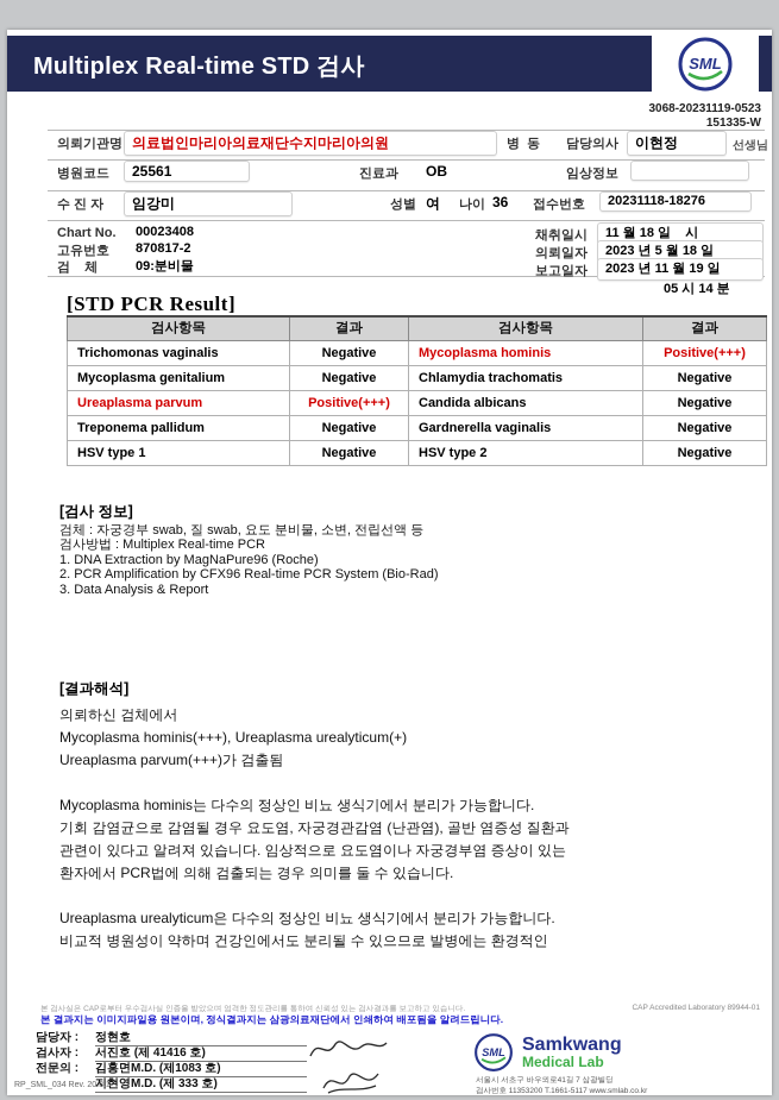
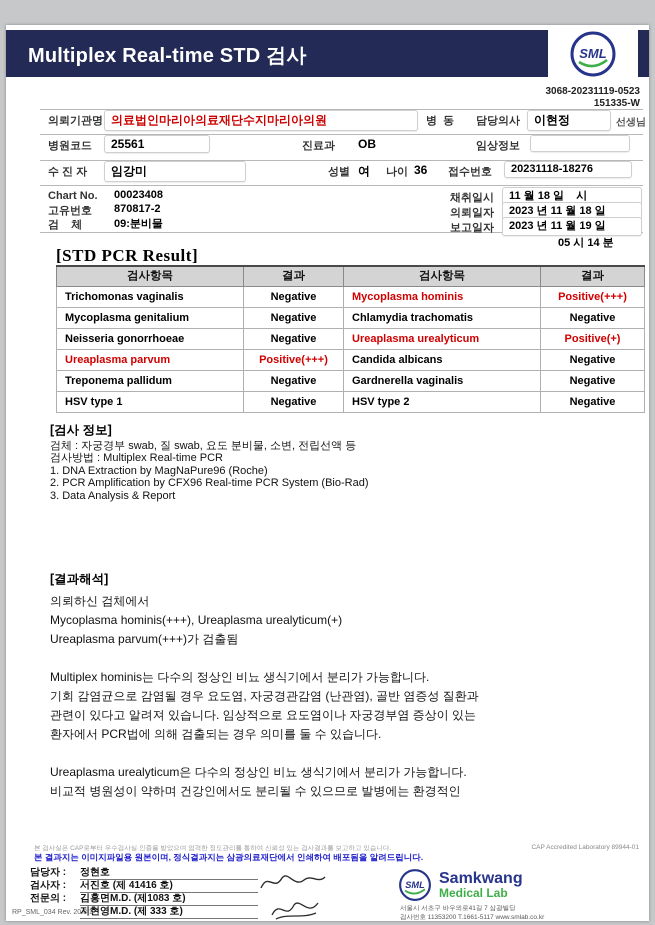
  Multiplex Real-time STD 검사
  SML
  3068-20231119-0523
  151335-W
  의뢰기관명
  의료법인마리아의료재단수지마리아의원
  병 동
  담당의사
  이현정
  선생님
  병원코드
  25561
  진료과
  OB
  임상정보
  수 진 자
  임강미
  성별
  여
  나이
  36
  접수번호
  20231118-18276
  Chart No.
  00023408
  고유번호
  870817-2
  검 체
  09:분비물
  채취일시
  11 월 18 일 시
  의뢰일자
- 2023 년 5 월 18 일
+ 2023 년 11 월 18 일
  보고일자
  2023 년 11 월 19 일
  05 시 14 분
  [STD PCR Result]
  검사항목	결과	검사항목	결과
  Trichomonas vaginalis	Negative	Mycoplasma hominis	Positive(+++)
  Mycoplasma genitalium	Negative	Chlamydia trachomatis	Negative
+ Neisseria gonorrhoeae	Negative	Ureaplasma urealyticum	Positive(+)
  Ureaplasma parvum	Positive(+++)	Candida albicans	Negative
  Treponema pallidum	Negative	Gardnerella vaginalis	Negative
  HSV type 1	Negative	HSV type 2	Negative
  [검사 정보]
  검체 : 자궁경부 swab, 질 swab, 요도 분비물, 소변, 전립선액 등
  검사방법 : Multiplex Real-time PCR
  1. DNA Extraction by MagNaPure96 (Roche)
  2. PCR Amplification by CFX96 Real-time PCR System (Bio-Rad)
  3. Data Analysis & Report
  [결과해석]
  의뢰하신 검체에서
  Mycoplasma hominis(+++), Ureaplasma urealyticum(+)
  Ureaplasma parvum(+++)가 검출됨
- Mycoplasma hominis는 다수의 정상인 비뇨 생식기에서 분리가 가능합니다.
+ Multiplex hominis는 다수의 정상인 비뇨 생식기에서 분리가 가능합니다.
  기회 감염균으로 감염될 경우 요도염, 자궁경관감염 (난관염), 골반 염증성 질환과
  관련이 있다고 알려져 있습니다. 임상적으로 요도염이나 자궁경부염 증상이 있는
  환자에서 PCR법에 의해 검출되는 경우 의미를 둘 수 있습니다.
  Ureaplasma urealyticum은 다수의 정상인 비뇨 생식기에서 분리가 가능합니다.
  비교적 병원성이 약하며 건강인에서도 분리될 수 있으므로 발병에는 환경적인
  본 결과지는 이미지파일용 원본이며, 정식결과지는 삼광의료재단에서 인쇄하여 배포됨을 알려드립니다.
  담당자 : 정현호
  검사자 : 서진호 (제 41416 호)
  전문의 : 김홍면M.D. (제1083 호)
  지현영M.D. (제 333 호)
  SML
  Samkwang
  Medical Lab
